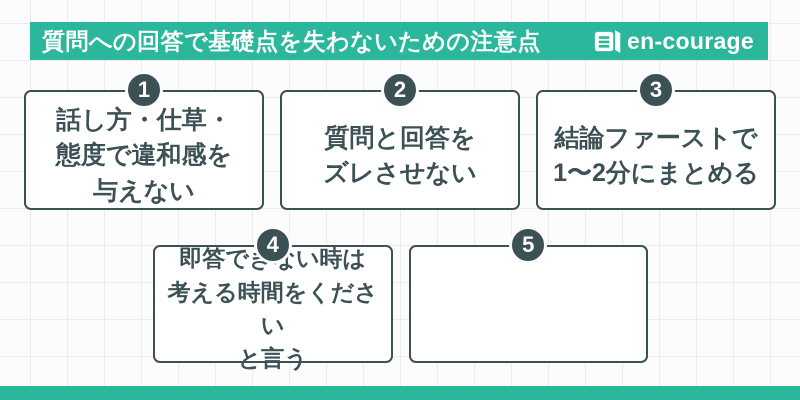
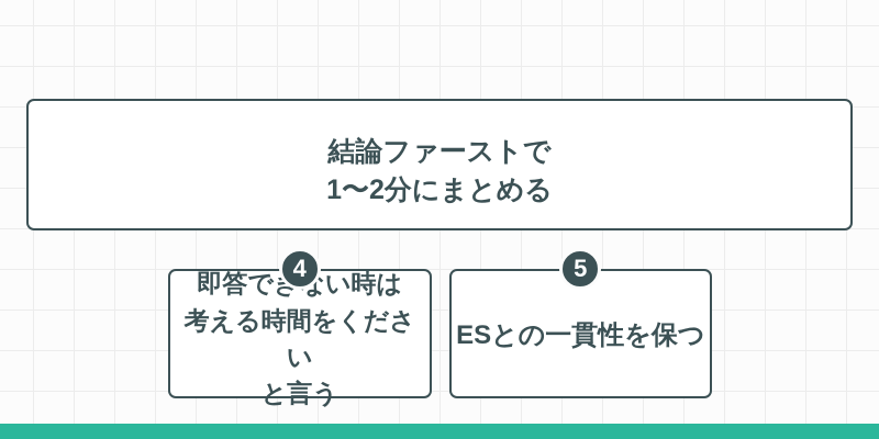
- 質問への回答で基礎点を失わないための注意点
- en-courage
- 1
- 話し方・仕草・
- 態度で違和感を
- 与えない
- 2
- 質問と回答を
- ズレさせない
- 3
  結論ファーストで
  1〜2分にまとめる
  4
  即答でい時は
  考える時間をください
  と言う
  5
+ ESとの一貫性を保つ
